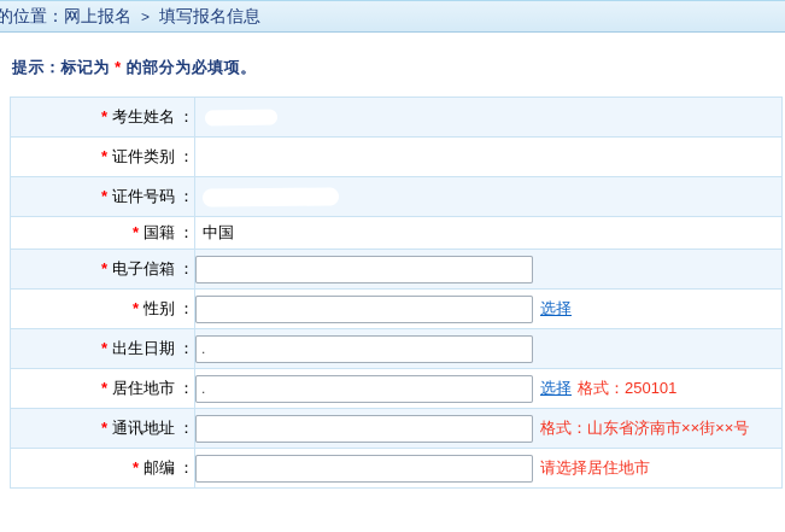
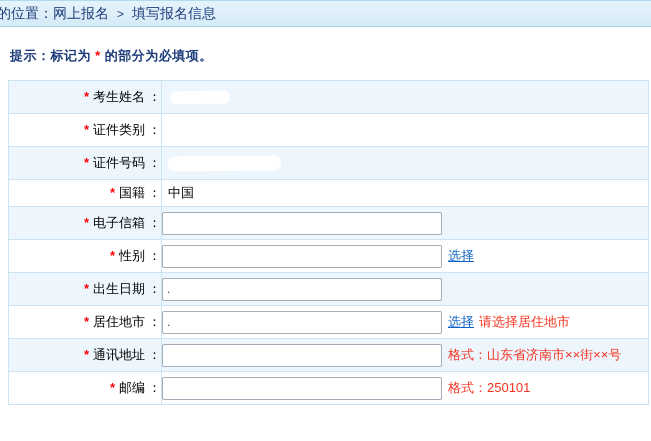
  的位置：网上报名 > 填写报名信息
  提示：标记为 * 的部分为必填项。
  * 考生姓名 ：
  * 证件类别 ：
  * 证件号码 ：
  * 国籍 ：	中国
  * 电子信箱 ：
  * 性别 ：	选择
  * 出生日期 ：	.
- * 居住地市 ：	. 选择 格式：250101
+ * 居住地市 ：	. 选择 请选择居住地市
  * 通讯地址 ：	格式：山东省济南市××街××号
- * 邮编 ：	请选择居住地市
+ * 邮编 ：	格式：250101
